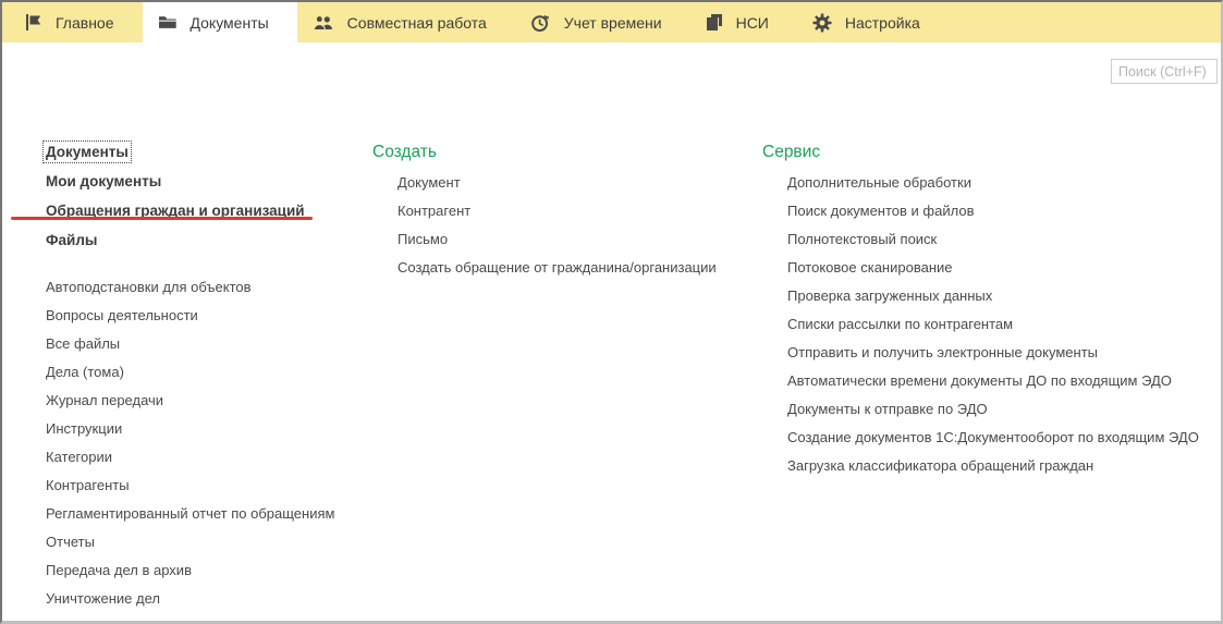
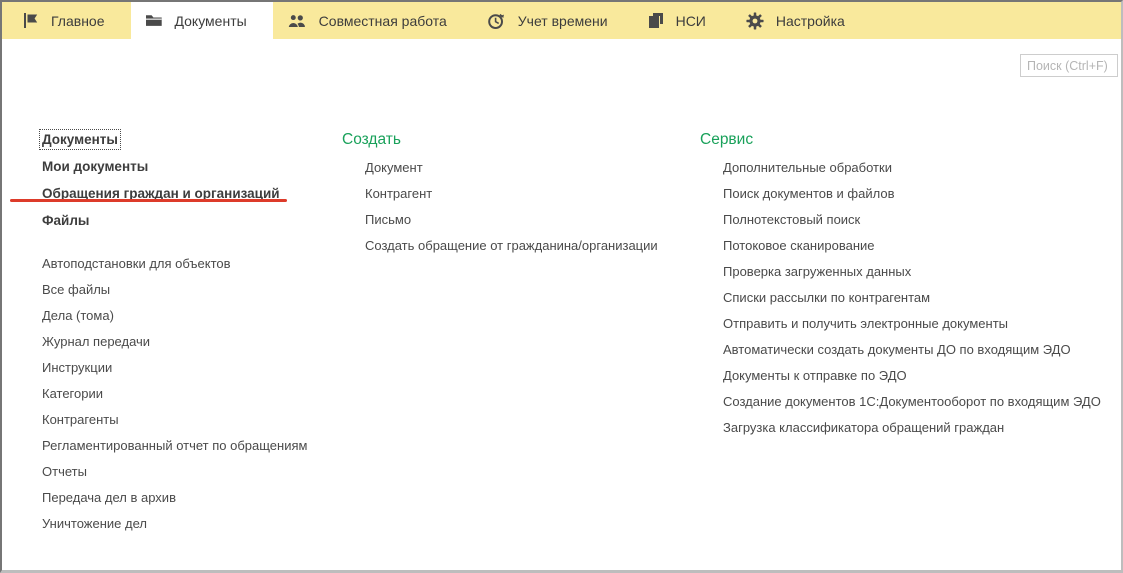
  Главное
  Документы
  Совместная работа
  Учет времени
  НСИ
  Настройка
  Поиск (Ctrl+F)
  Документы
  Мои документы
  Обращения граждан и организаций
  Файлы
  Автоподстановки для объектов
- Вопросы деятельности
  Все файлы
  Дела (тома)
  Журнал передачи
  Инструкции
  Категории
  Контрагенты
  Регламентированный отчет по обращениям
  Отчеты
  Передача дел в архив
  Уничтожение дел
  Создать
  Документ
  Контрагент
  Письмо
  Создать обращение от гражданина/организации
  Сервис
  Дополнительные обработки
  Поиск документов и файлов
  Полнотекстовый поиск
  Потоковое сканирование
  Проверка загруженных данных
  Списки рассылки по контрагентам
  Отправить и получить электронные документы
- Автоматически времени документы ДО по входящим ЭДО
+ Автоматически создать документы ДО по входящим ЭДО
  Документы к отправке по ЭДО
  Создание документов 1С:Документооборот по входящим ЭДО
  Загрузка классификатора обращений граждан
